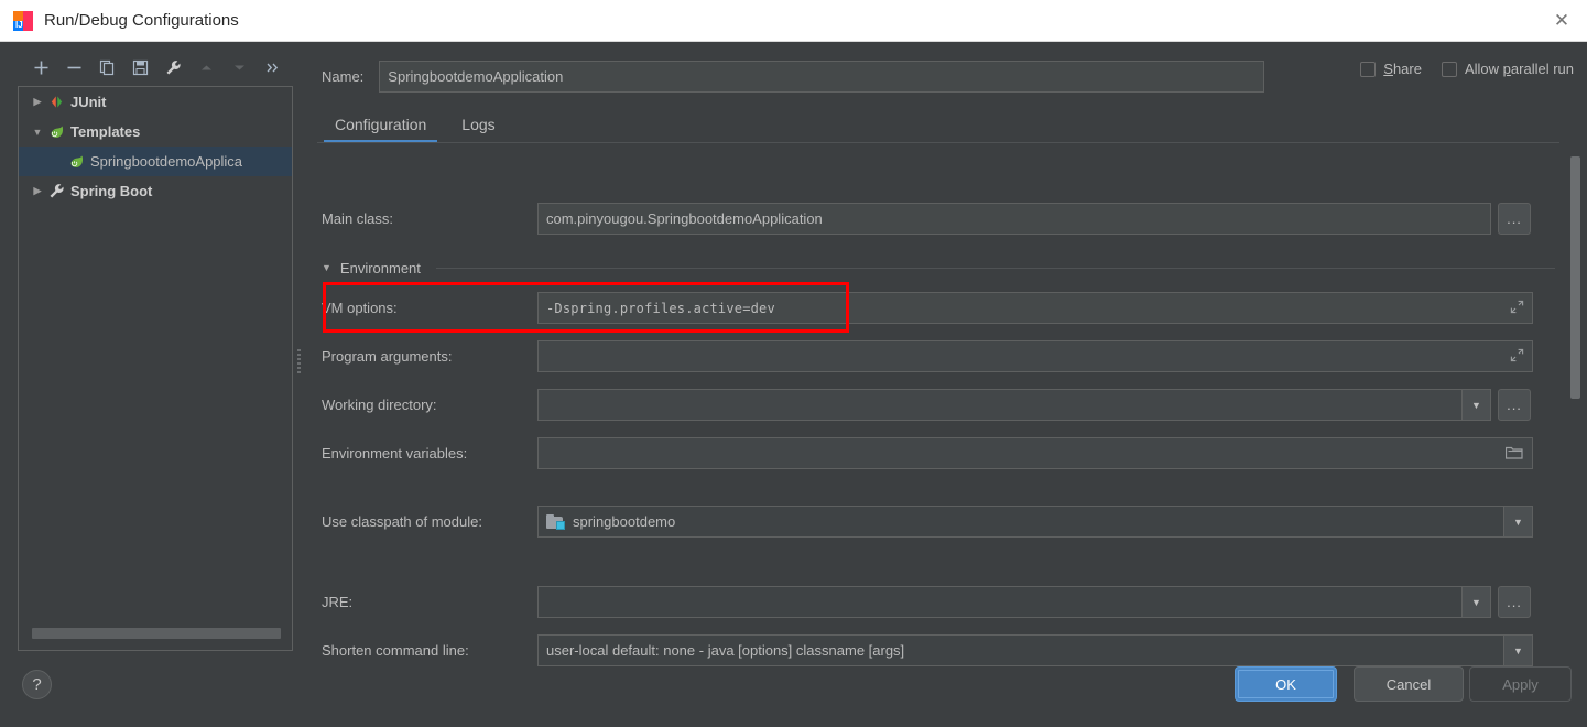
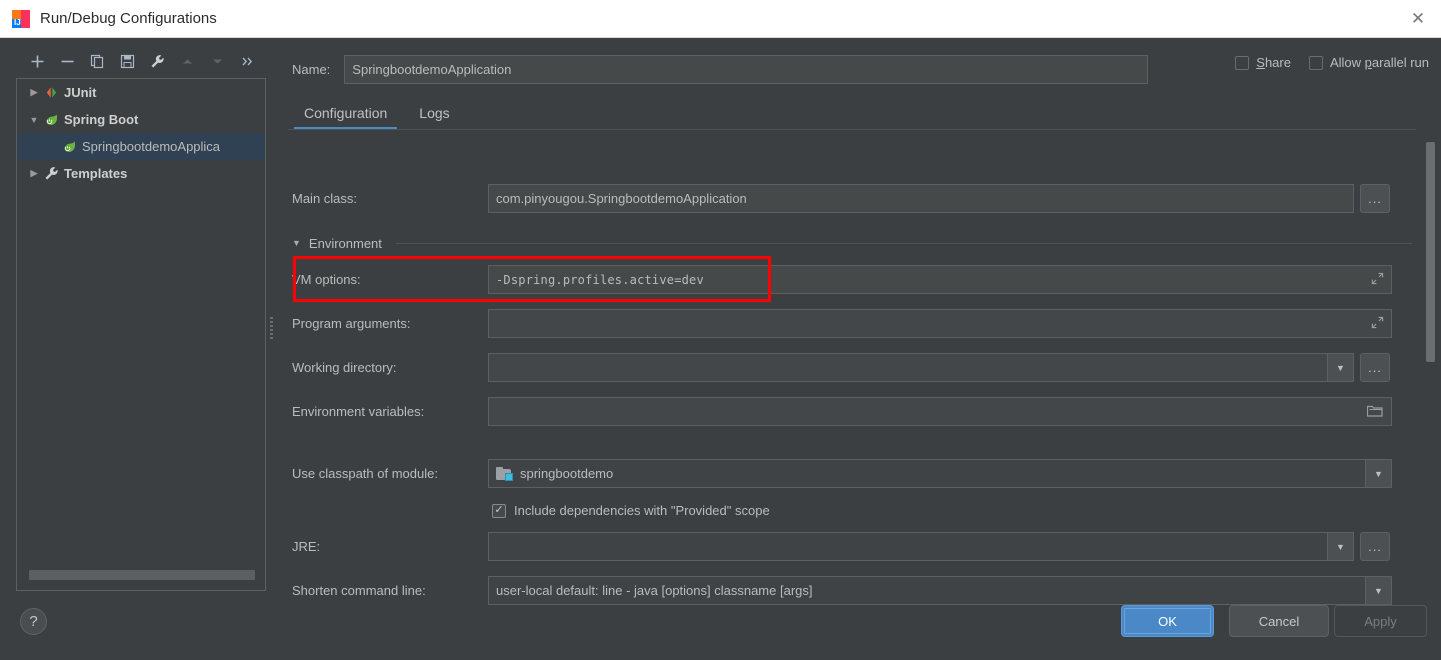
  IJ
  Run/Debug Configurations
  ✕
  ▶
  JUnit
  ▼
- Templates
+ Spring Boot
  SpringbootdemoApplica
  ▶
- Spring Boot
+ Templates
  Name:
  SpringbootdemoApplication
  Share
  Allow parallel run
  Configuration
  Logs
  Main class:
  com.pinyougou.SpringbootdemoApplication
  ...
  ▼
  Environment
  VM options:
  -Dspring.profiles.active=dev
  Program arguments:
  Working directory:
  ▼
  ...
  Environment variables:
  Use classpath of module:
  springbootdemo
  ▼
+ Include dependencies with "Provided" scope
  JRE:
  ▼
  ...
  Shorten command line:
- user-local default: none - java [options] classname [args]
+ user-local default: line - java [options] classname [args]
  ▼
  ?
  OK
  Cancel
  Apply
